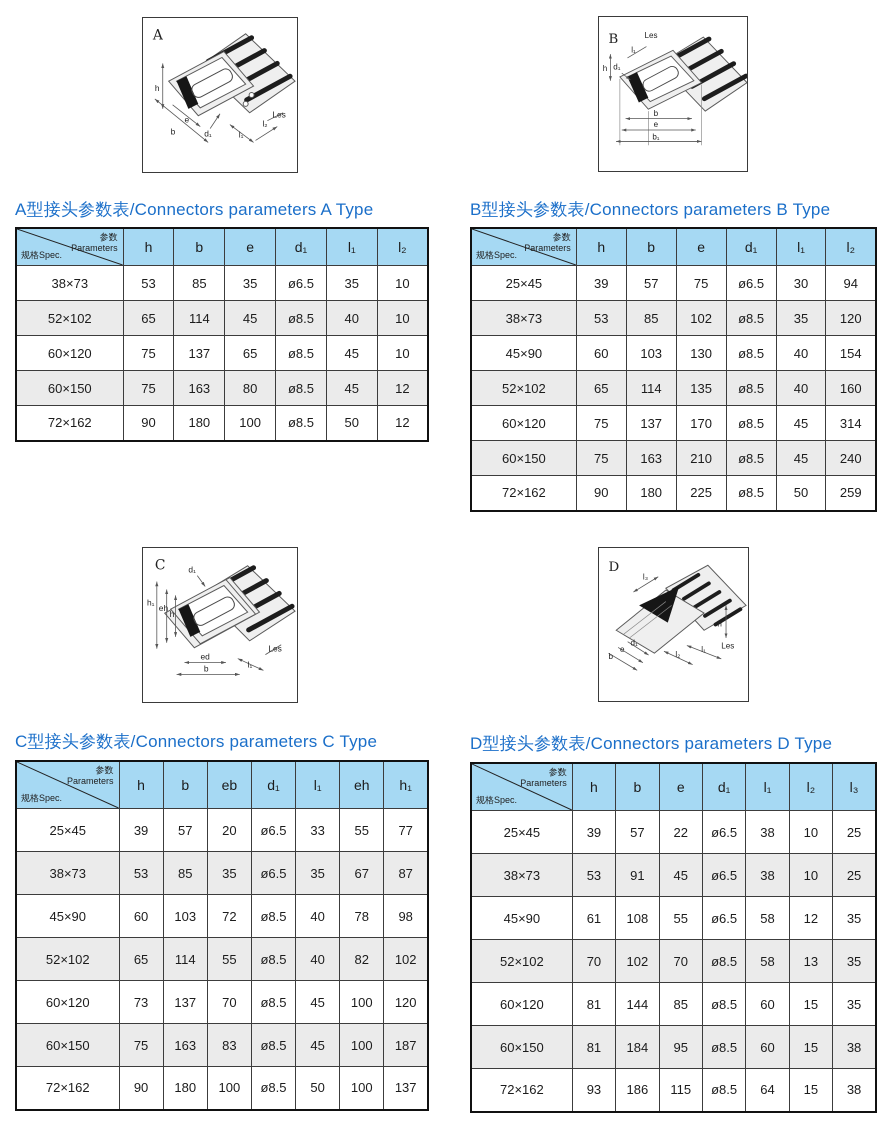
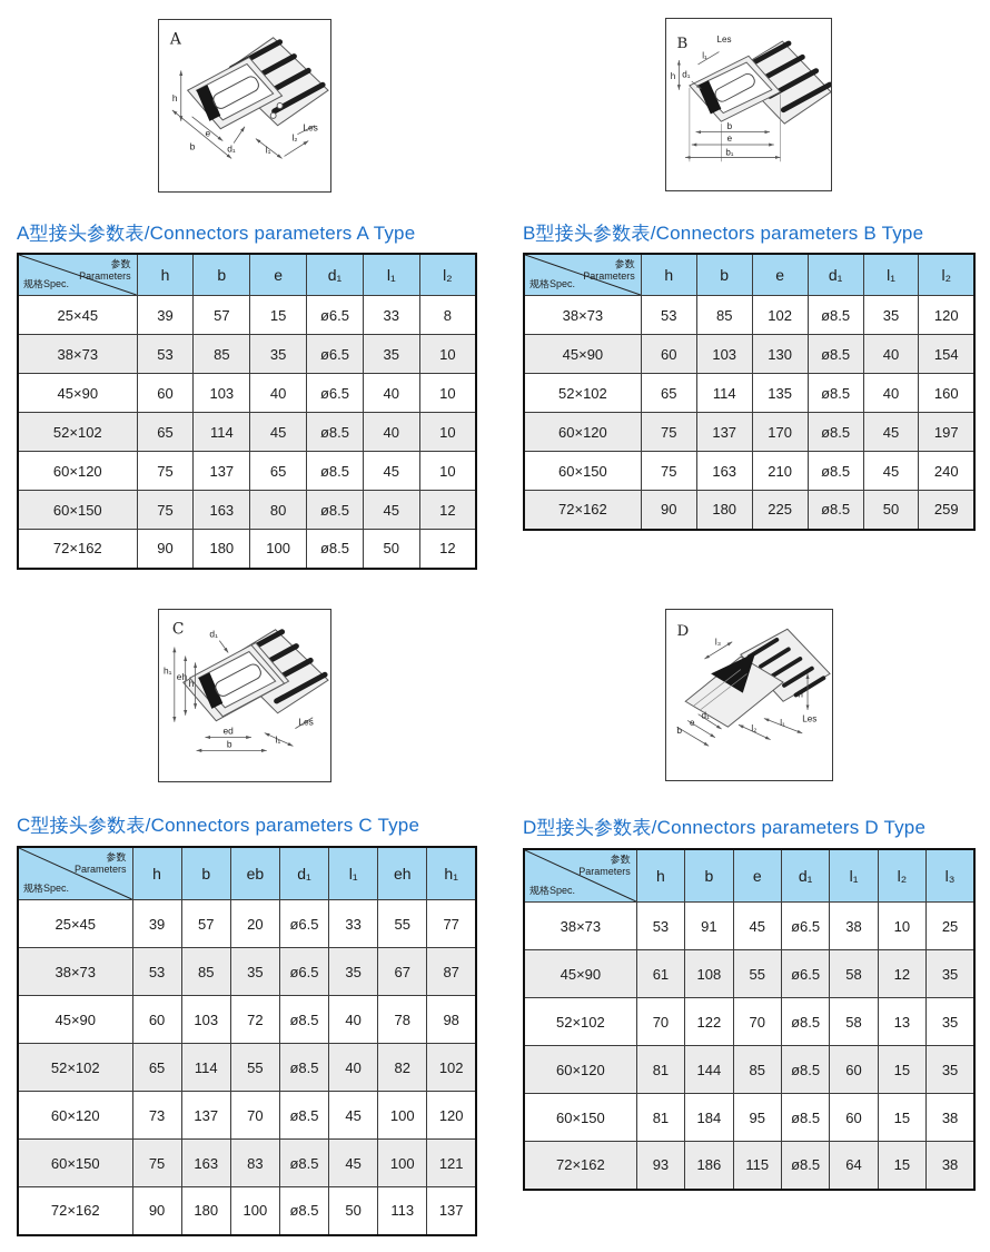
  A
  h
  b
  e
  d₁
  l₁
  l₂
  Les
  B
  Les
  l₁
  h
  d₁
  b
  e
  b₁
  C
  d₁
  h₁
  eh
  h
  ed
  b
  l₁
  Les
  D
  l₃
  b
  e
  d₁
  l₂
  l₁
  h
  Les
  A型接头参数表/Connectors parameters A Type
  B型接头参数表/Connectors parameters B Type
  C型接头参数表/Connectors parameters C Type
  D型接头参数表/Connectors parameters D Type
  参数 Parameters 规格Spec.	h	b	e	d₁	l₁	l₂
+ 25×45	39	57	15	ø6.5	33	8
  38×73	53	85	35	ø6.5	35	10
+ 45×90	60	103	40	ø6.5	40	10
  52×102	65	114	45	ø8.5	40	10
  60×120	75	137	65	ø8.5	45	10
  60×150	75	163	80	ø8.5	45	12
  72×162	90	180	100	ø8.5	50	12
  参数 Parameters 规格Spec.	h	b	e	d₁	l₁	l₂
- 25×45	39	57	75	ø6.5	30	94
  38×73	53	85	102	ø8.5	35	120
  45×90	60	103	130	ø8.5	40	154
  52×102	65	114	135	ø8.5	40	160
- 60×120	75	137	170	ø8.5	45	314
+ 60×120	75	137	170	ø8.5	45	197
  60×150	75	163	210	ø8.5	45	240
  72×162	90	180	225	ø8.5	50	259
  参数 Parameters 规格Spec.	h	b	eb	d₁	l₁	eh	h₁
  25×45	39	57	20	ø6.5	33	55	77
  38×73	53	85	35	ø6.5	35	67	87
  45×90	60	103	72	ø8.5	40	78	98
  52×102	65	114	55	ø8.5	40	82	102
  60×120	73	137	70	ø8.5	45	100	120
- 60×150	75	163	83	ø8.5	45	100	187
+ 60×150	75	163	83	ø8.5	45	100	121
- 72×162	90	180	100	ø8.5	50	100	137
+ 72×162	90	180	100	ø8.5	50	113	137
  参数 Parameters 规格Spec.	h	b	e	d₁	l₁	l₂	l₃
- 25×45	39	57	22	ø6.5	38	10	25
  38×73	53	91	45	ø6.5	38	10	25
  45×90	61	108	55	ø6.5	58	12	35
- 52×102	70	102	70	ø8.5	58	13	35
+ 52×102	70	122	70	ø8.5	58	13	35
  60×120	81	144	85	ø8.5	60	15	35
  60×150	81	184	95	ø8.5	60	15	38
  72×162	93	186	115	ø8.5	64	15	38
